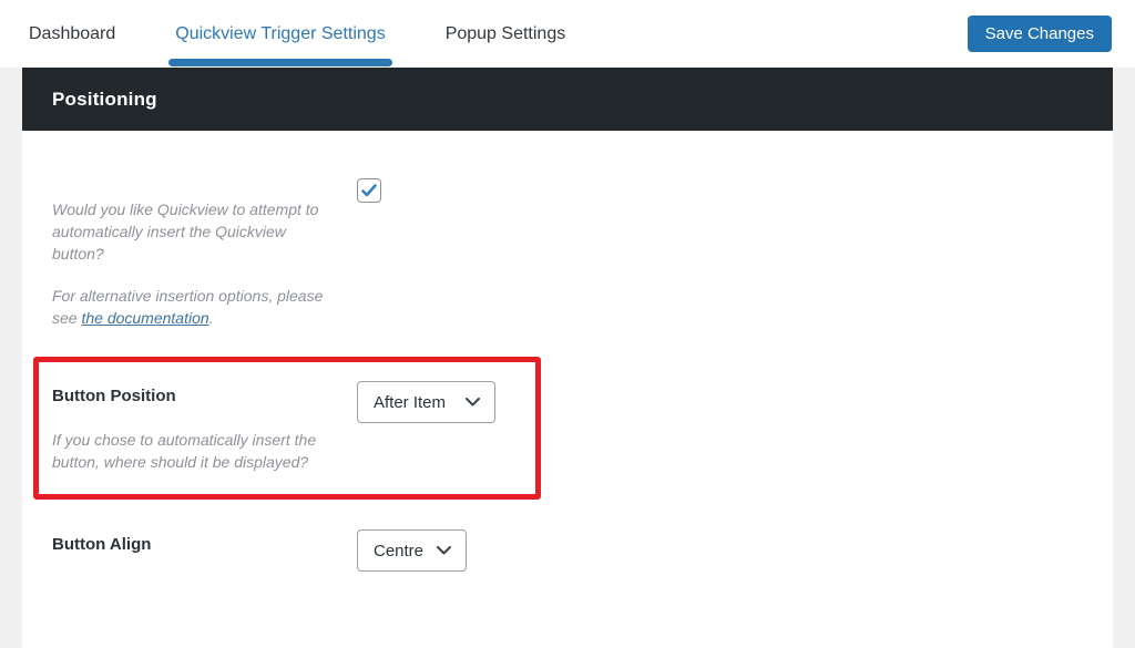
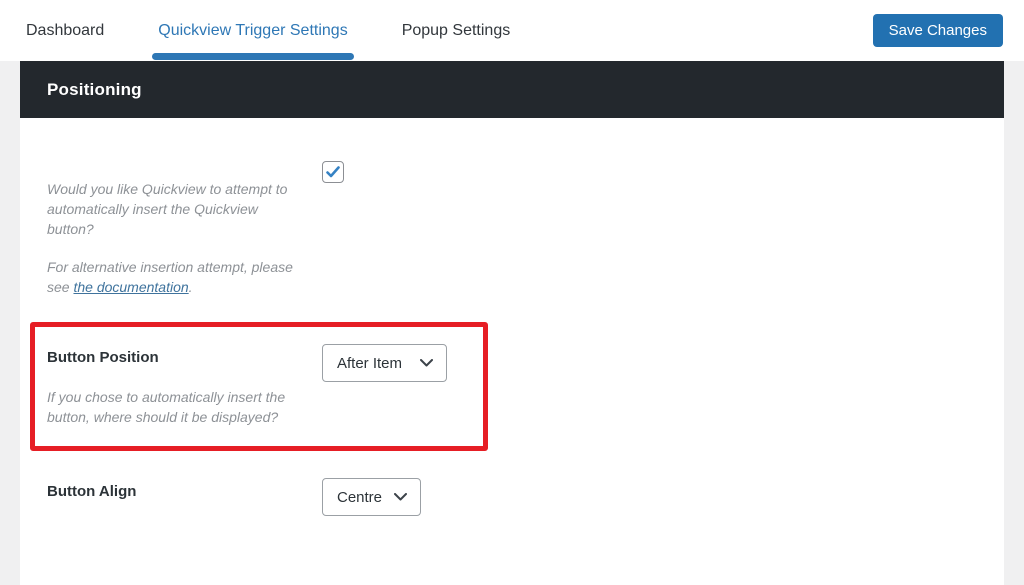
  Dashboard
  Quickview Trigger Settings
  Popup Settings
  Save Changes
  Positioning
  Would you like Quickview to attempt to automatically insert the Quickview button?
- For alternative insertion options, please see the documentation.
+ For alternative insertion attempt, please see the documentation.
  Button Position
  If you chose to automatically insert the button, where should it be displayed?
  After Item
  Button Align
  Centre
